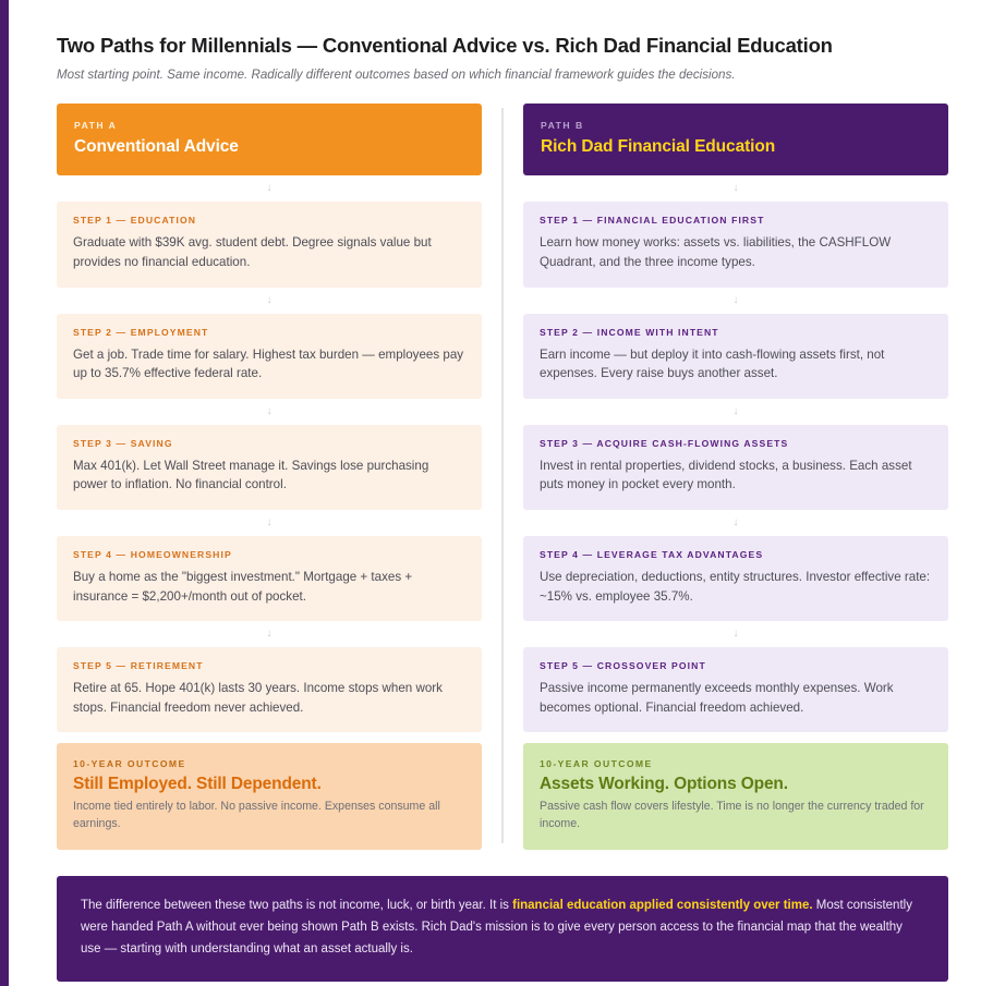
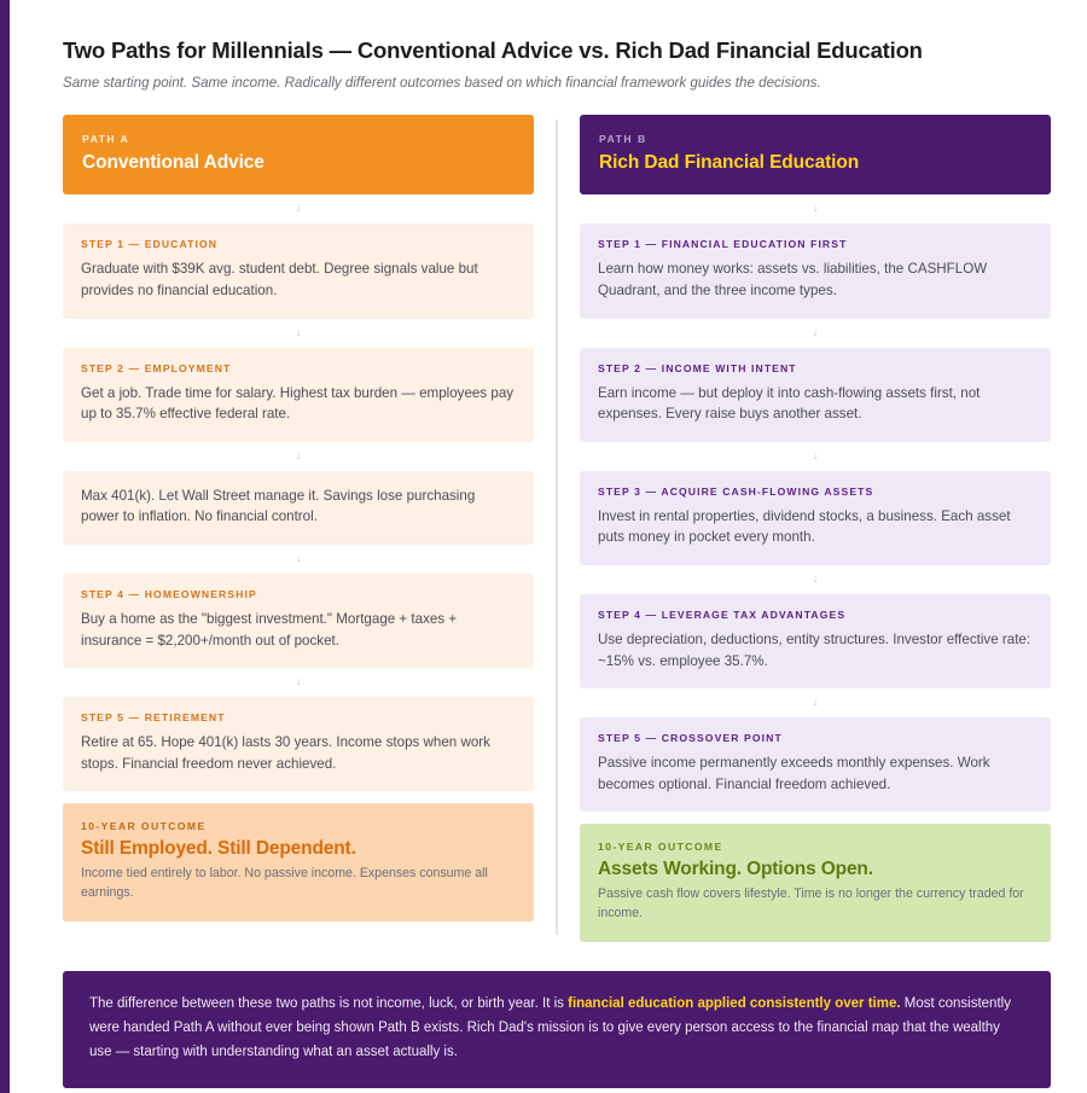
  Two Paths for Millennials — Conventional Advice vs. Rich Dad Financial Education
- Most starting point. Same income. Radically different outcomes based on which financial framework guides the decisions.
+ Same starting point. Same income. Radically different outcomes based on which financial framework guides the decisions.
  PATH A
  Conventional Advice
  ↓
  STEP 1 — EDUCATION
  Graduate with $39K avg. student debt. Degree signals value but provides no financial education.
  ↓
  STEP 2 — EMPLOYMENT
  Get a job. Trade time for salary. Highest tax burden — employees pay up to 35.7% effective federal rate.
  ↓
- STEP 3 — SAVING
  Max 401(k). Let Wall Street manage it. Savings lose purchasing power to inflation. No financial control.
  ↓
  STEP 4 — HOMEOWNERSHIP
  Buy a home as the "biggest investment." Mortgage + taxes + insurance = $2,200+/month out of pocket.
  ↓
  STEP 5 — RETIREMENT
  Retire at 65. Hope 401(k) lasts 30 years. Income stops when work stops. Financial freedom never achieved.
  10-YEAR OUTCOME
  Still Employed. Still Dependent.
  Income tied entirely to labor. No passive income. Expenses consume all earnings.
  PATH B
  Rich Dad Financial Education
  ↓
  STEP 1 — FINANCIAL EDUCATION FIRST
  Learn how money works: assets vs. liabilities, the CASHFLOW Quadrant, and the three income types.
  ↓
  STEP 2 — INCOME WITH INTENT
  Earn income — but deploy it into cash-flowing assets first, not expenses. Every raise buys another asset.
  ↓
  STEP 3 — ACQUIRE CASH-FLOWING ASSETS
  Invest in rental properties, dividend stocks, a business. Each asset puts money in pocket every month.
  ↓
  STEP 4 — LEVERAGE TAX ADVANTAGES
  Use depreciation, deductions, entity structures. Investor effective rate: ~15% vs. employee 35.7%.
  ↓
  STEP 5 — CROSSOVER POINT
  Passive income permanently exceeds monthly expenses. Work becomes optional. Financial freedom achieved.
  10-YEAR OUTCOME
  Assets Working. Options Open.
  Passive cash flow covers lifestyle. Time is no longer the currency traded for income.
  The difference between these two paths is not income, luck, or birth year. It is financial education applied consistently over time. Most consistently were handed Path A without ever being shown Path B exists. Rich Dad's mission is to give every person access to the financial map that the wealthy use — starting with understanding what an asset actually is.
